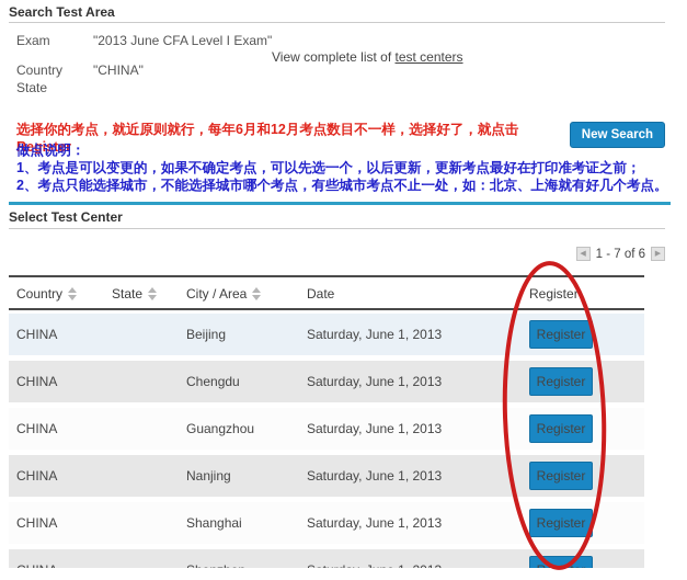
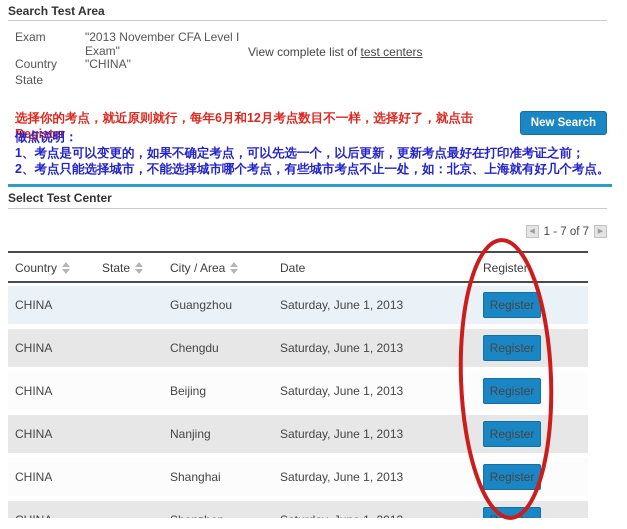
  Search Test Area
  Exam
- "2013 June CFA Level I Exam"
+ "2013 November CFA Level I Exam"
  Country
  "CHINA"
  State
  View complete list of test centers
  选择你的考点，就近原则就行，每年6月和12月考点数目不一样，选择好了，就点击Register
  做点说明：
  1、考点是可以变更的，如果不确定考点，可以先选一个，以后更新，更新考点最好在打印准考证之前；
  2、考点只能选择城市，不能选择城市哪个考点，有些城市考点不止一处，如：北京、上海就有好几个考点。
  New Search
  Select Test Center
- 1 - 7 of 6
+ 1 - 7 of 7
  Country
  State
  City / Area
  Date
  Register
  CHINA
- Beijing
+ Guangzhou
  Saturday, June 1, 2013
  Register
  CHINA
  Chengdu
  Saturday, June 1, 2013
  Register
  CHINA
- Guangzhou
+ Beijing
  Saturday, June 1, 2013
  Register
  CHINA
  Nanjing
  Saturday, June 1, 2013
  Register
  CHINA
  Shanghai
  Saturday, June 1, 2013
  Register
